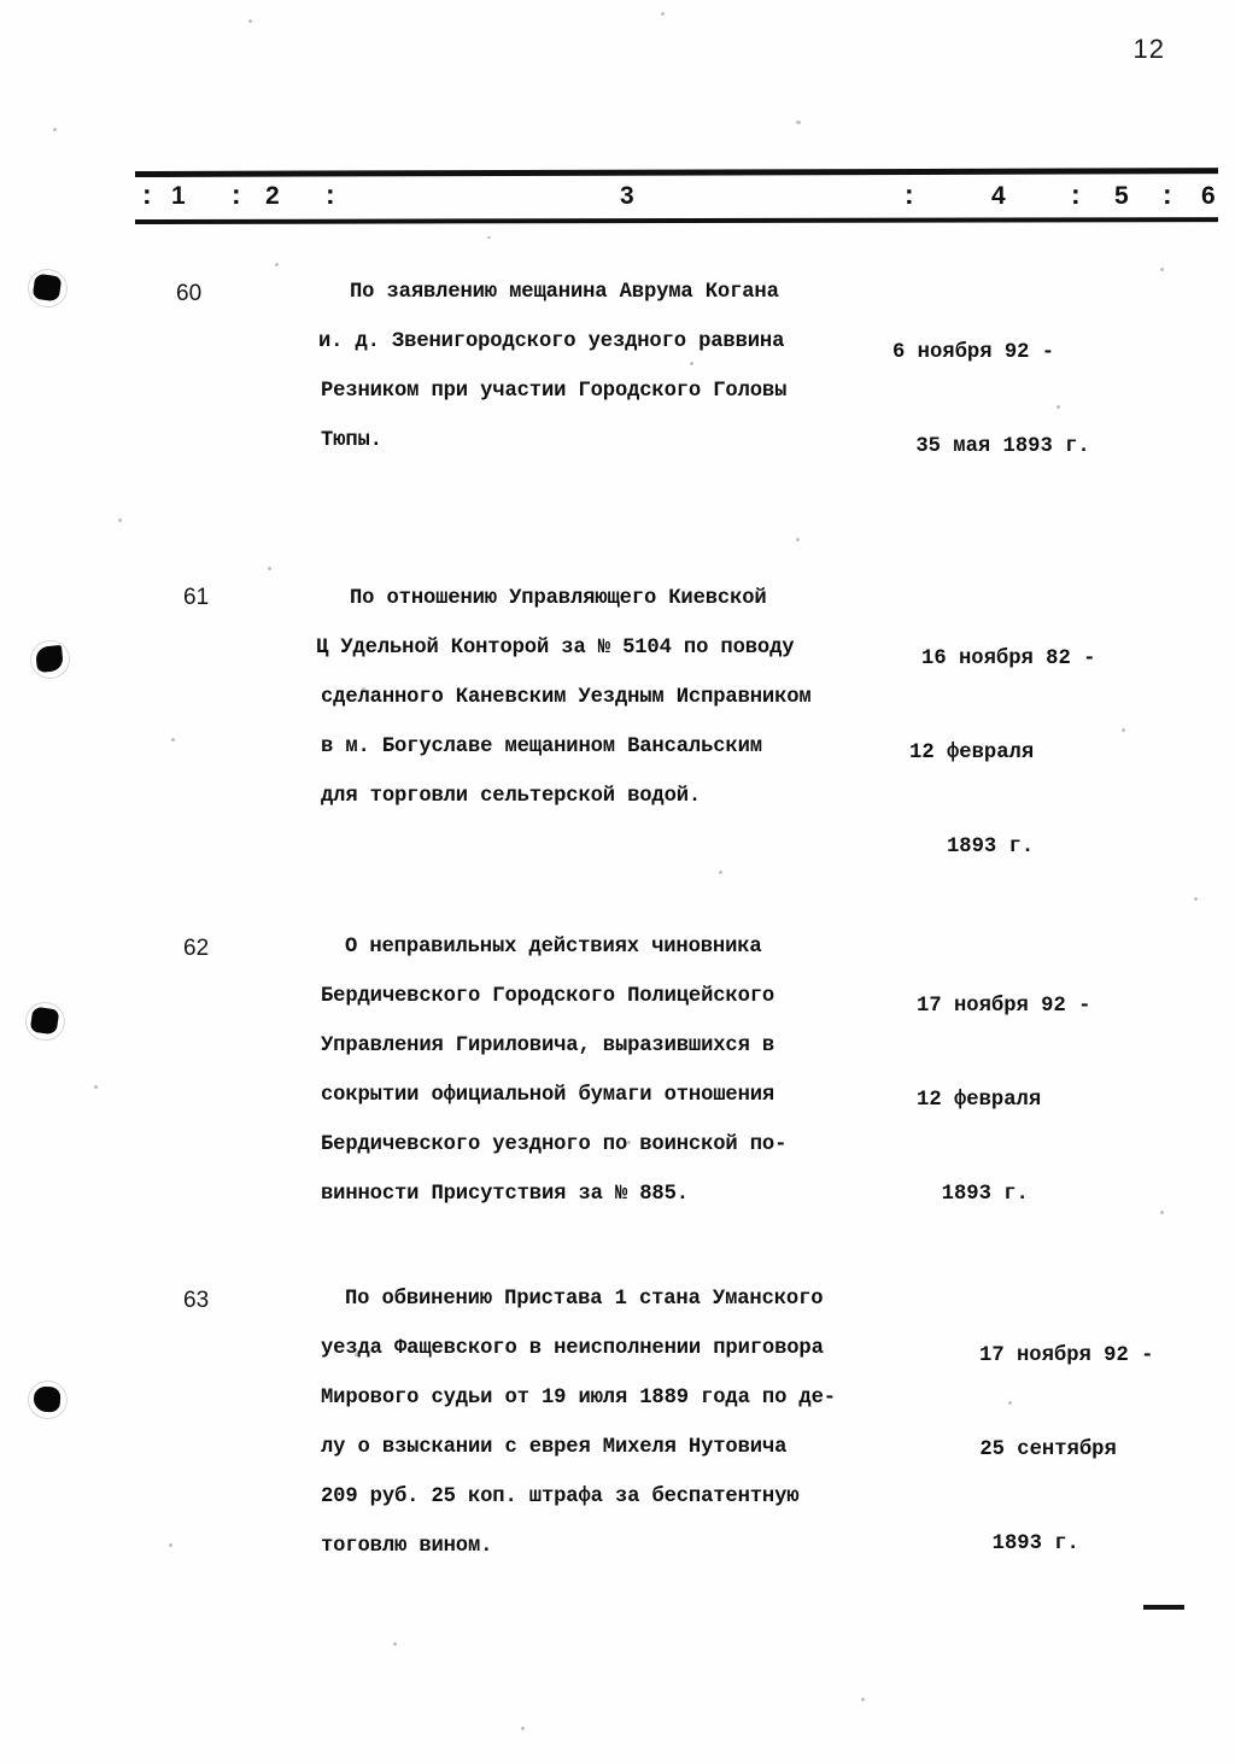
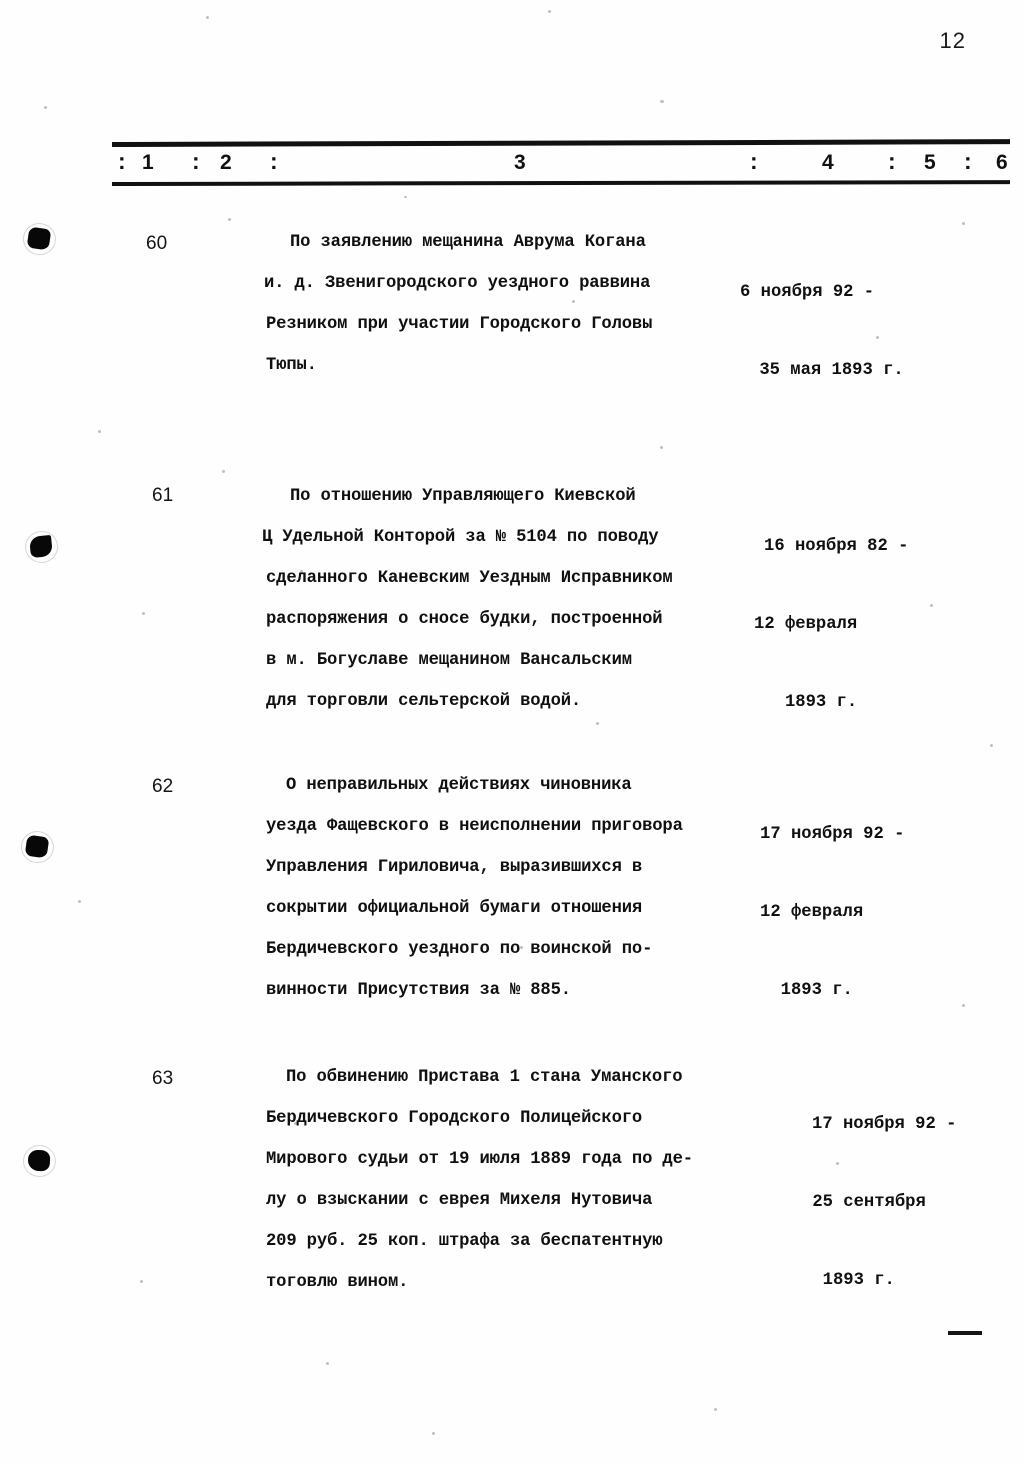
  12
  :
  1
  :
  2
  :
  3
  :
  4
  :
  5
  :
  6
  60
  По заявлению мещанина Аврума Когана
  и. д. Звенигородского уездного раввина
  Резником при участии Городского Головы
  Тюпы.
  6 ноября 92 -
  35 мая 1893 г.
  61
  По отношению Управляющего Киевской
  Ц Удельной Конторой за № 5104 по поводу
  сделанного Каневским Уездным Исправником
+ распоряжения о сносе будки, построенной
  в м. Богуславе мещанином Вансальским
  для торговли сельтерской водой.
  16 ноября 82 -
  12 февраля
  1893 г.
  62
  О неправильных действиях чиновника
- Бердичевского Городского Полицейского
+ уезда Фащевского в неисполнении приговора
  Управления Гириловича, выразившихся в
  сокрытии официальной бумаги отношения
  Бердичевского уездного по воинской по-
  винности Присутствия за № 885.
  17 ноября 92 -
  12 февраля
  1893 г.
  63
  По обвинению Пристава 1 стана Уманского
- уезда Фащевского в неисполнении приговора
+ Бердичевского Городского Полицейского
  Мирового судьи от 19 июля 1889 года по де-
  лу о взыскании с еврея Михеля Нутовича
  209 руб. 25 коп. штрафа за беспатентную
  тоговлю вином.
  17 ноября 92 -
  25 сентября
  1893 г.
